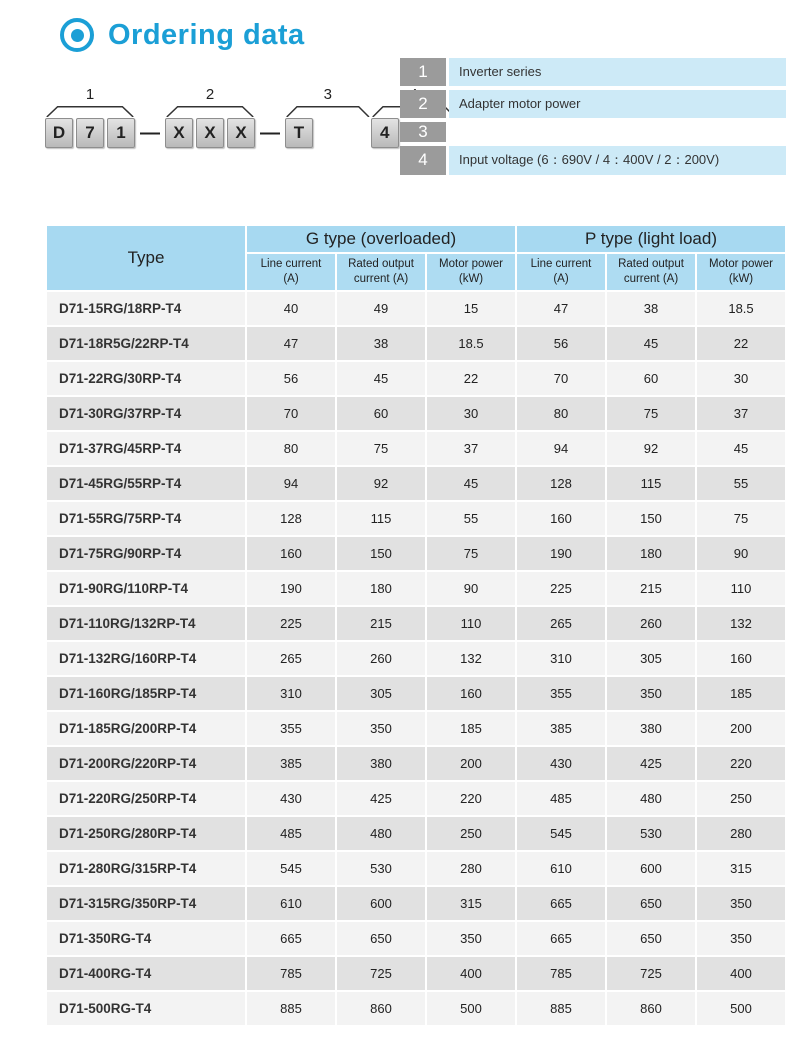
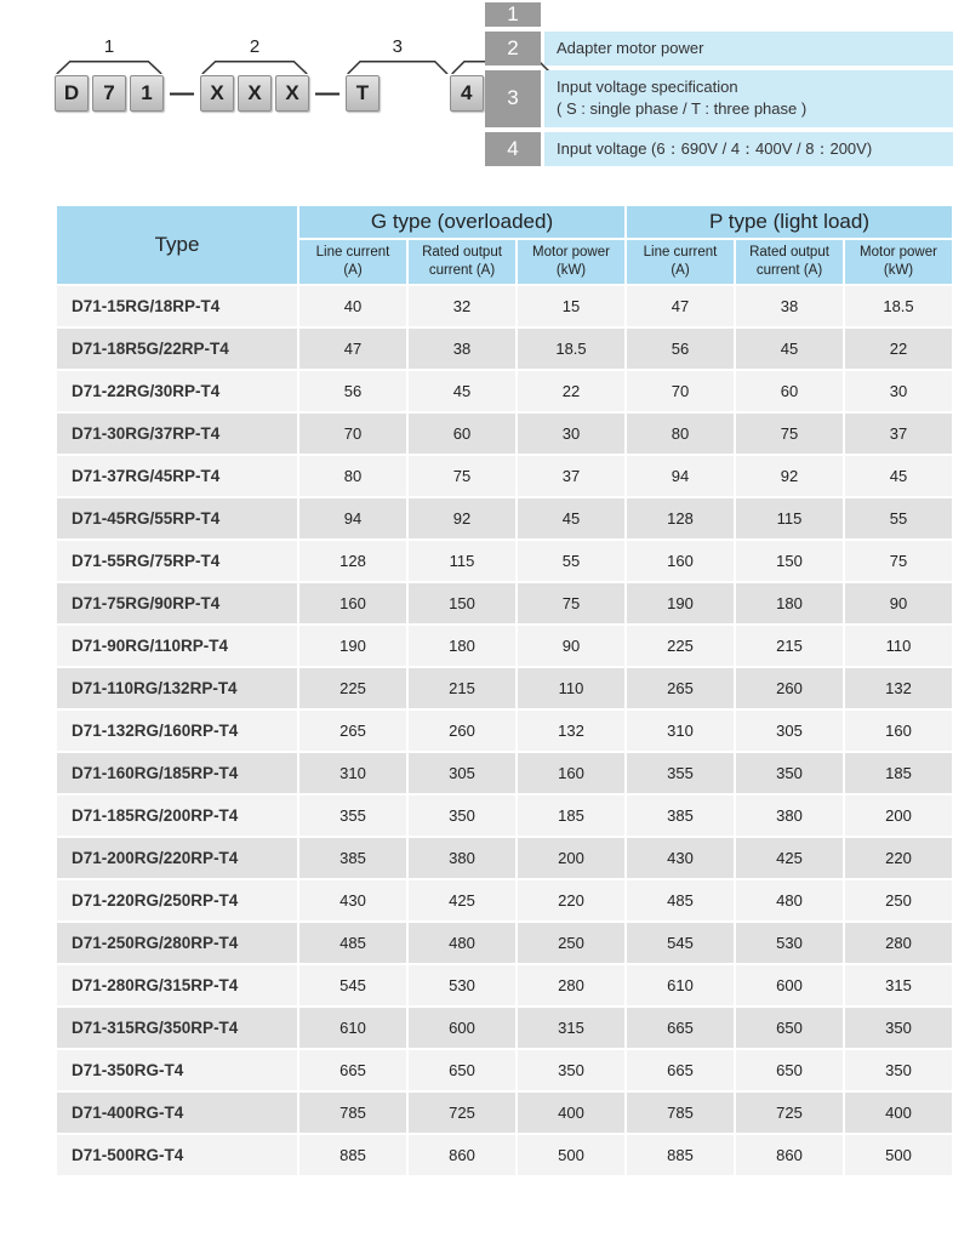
- Ordering data
  1
  D
  7
  1
  —
  2
  X
  X
  X
  —
  3
  T
  4
  1
- Inverter series
  2
  Adapter motor power
  3
+ Input voltage specification
+ ( S : single phase / T : three phase )
  4
- Input voltage (6：690V / 4：400V / 2：200V)
+ Input voltage (6：690V / 4：400V / 8：200V)
  Type	G type (overloaded)	P type (light load)
  Line current (A)	Rated output current (A)	Motor power (kW)	Line current (A)	Rated output current (A)	Motor power (kW)
- D71-15RG/18RP-T4	40	49	15	47	38	18.5
+ D71-15RG/18RP-T4	40	32	15	47	38	18.5
  D71-18R5G/22RP-T4	47	38	18.5	56	45	22
  D71-22RG/30RP-T4	56	45	22	70	60	30
  D71-30RG/37RP-T4	70	60	30	80	75	37
  D71-37RG/45RP-T4	80	75	37	94	92	45
  D71-45RG/55RP-T4	94	92	45	128	115	55
  D71-55RG/75RP-T4	128	115	55	160	150	75
  D71-75RG/90RP-T4	160	150	75	190	180	90
  D71-90RG/110RP-T4	190	180	90	225	215	110
  D71-110RG/132RP-T4	225	215	110	265	260	132
  D71-132RG/160RP-T4	265	260	132	310	305	160
  D71-160RG/185RP-T4	310	305	160	355	350	185
  D71-185RG/200RP-T4	355	350	185	385	380	200
  D71-200RG/220RP-T4	385	380	200	430	425	220
  D71-220RG/250RP-T4	430	425	220	485	480	250
  D71-250RG/280RP-T4	485	480	250	545	530	280
  D71-280RG/315RP-T4	545	530	280	610	600	315
  D71-315RG/350RP-T4	610	600	315	665	650	350
  D71-350RG-T4	665	650	350	665	650	350
  D71-400RG-T4	785	725	400	785	725	400
  D71-500RG-T4	885	860	500	885	860	500
